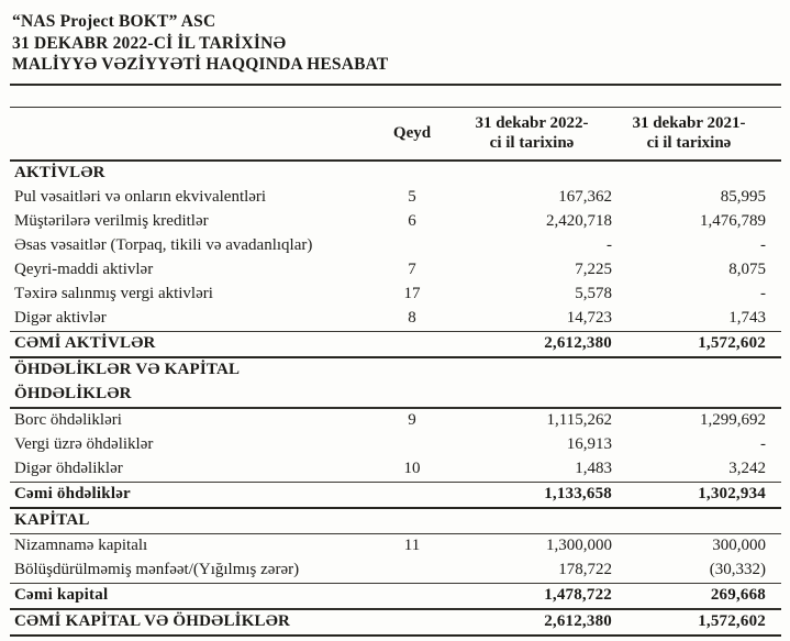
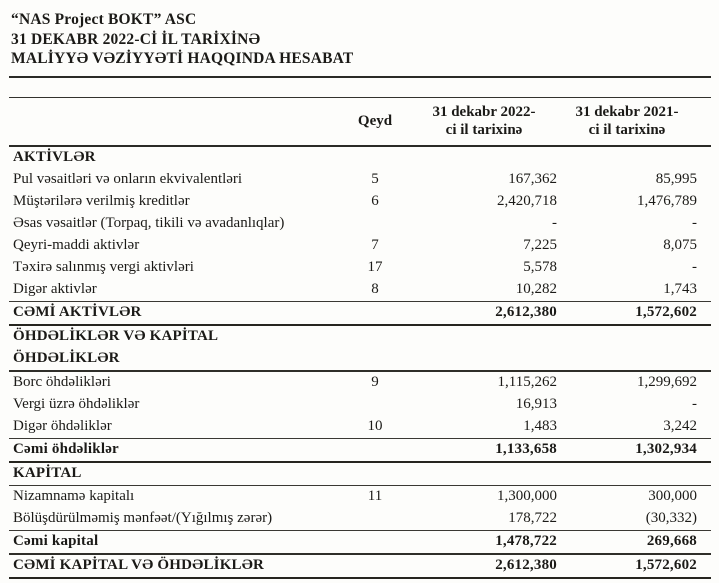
  “NAS Project BOKT” ASC
  31 DEKABR 2022-Cİ İL TARİXİNƏ
  MALİYYƏ VƏZİYYƏTİ HAQQINDA HESABAT
  Qeyd
  31 dekabr 2022-
  ci il tarixinə
  31 dekabr 2021-
  ci il tarixinə
  AKTİVLƏR
  Pul vəsaitləri və onların ekvivalentləri
  5
  167,362
  85,995
  Müştərilərə verilmiş kreditlər
  6
  2,420,718
  1,476,789
  Əsas vəsaitlər (Torpaq, tikili və avadanlıqlar)
  -
  -
  Qeyri-maddi aktivlər
  7
  7,225
  8,075
  Təxirə salınmış vergi aktivləri
  17
  5,578
  -
  Digər aktivlər
  8
- 14,723
+ 10,282
  1,743
  CƏMİ AKTİVLƏR
  2,612,380
  1,572,602
  ÖHDƏLİKLƏR VƏ KAPİTAL
  ÖHDƏLİKLƏR
  Borc öhdəlikləri
  9
  1,115,262
  1,299,692
  Vergi üzrə öhdəliklər
  16,913
  -
  Digər öhdəliklər
  10
  1,483
  3,242
  Cəmi öhdəliklər
  1,133,658
  1,302,934
  KAPİTAL
  Nizamnamə kapitalı
  11
  1,300,000
  300,000
  Bölüşdürülməmiş mənfəət/(Yığılmış zərər)
  178,722
  (30,332)
  Cəmi kapital
  1,478,722
  269,668
  CƏMİ KAPİTAL VƏ ÖHDƏLİKLƏR
  2,612,380
  1,572,602
